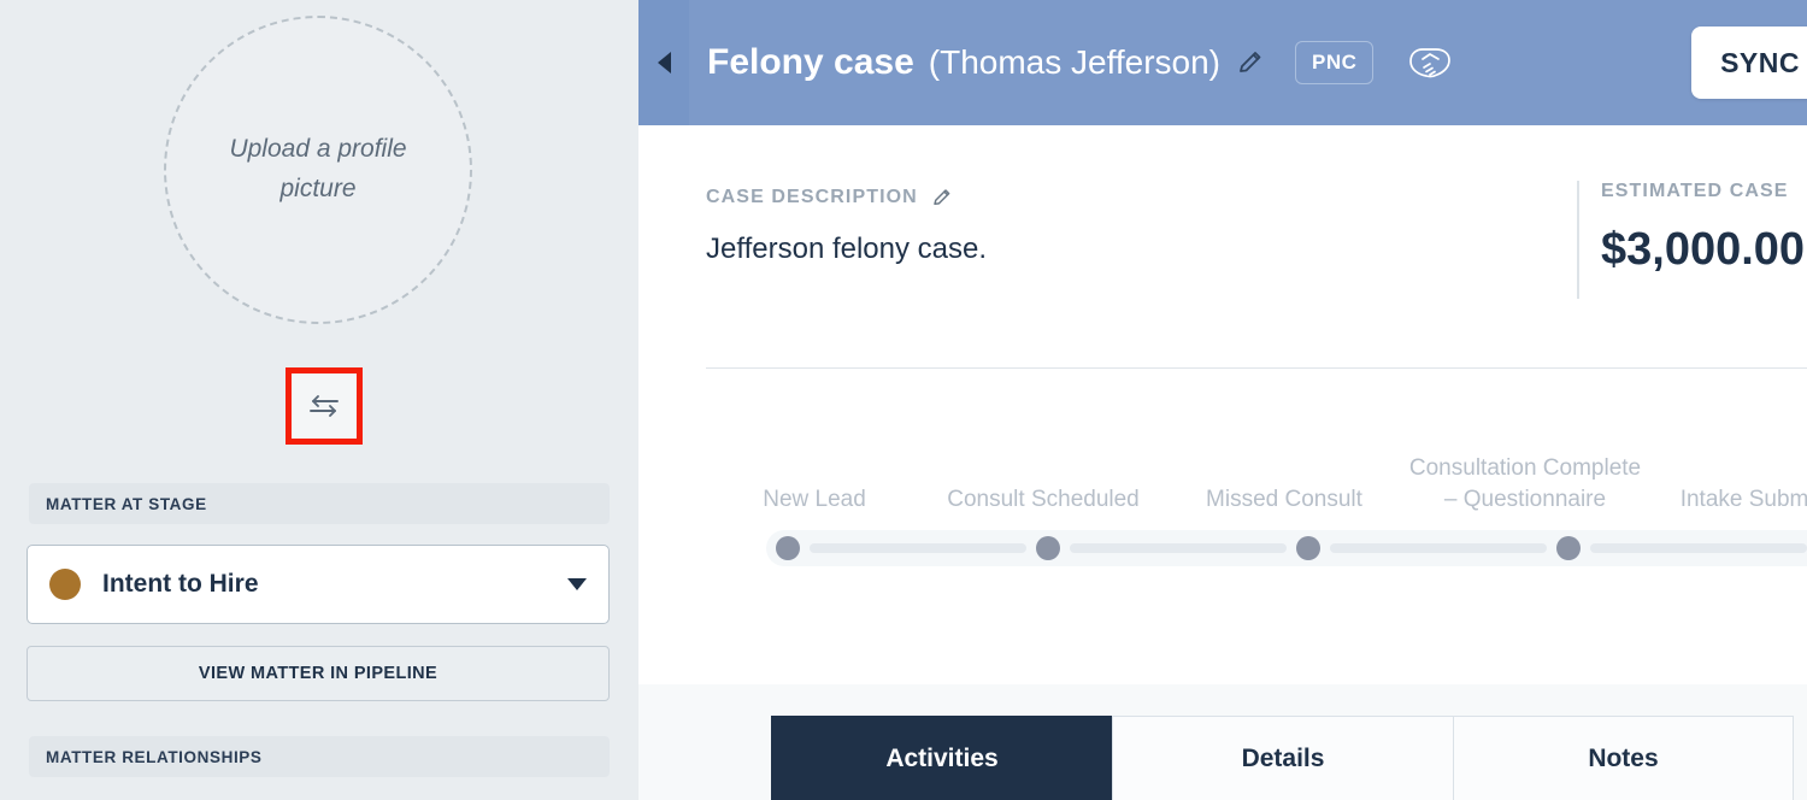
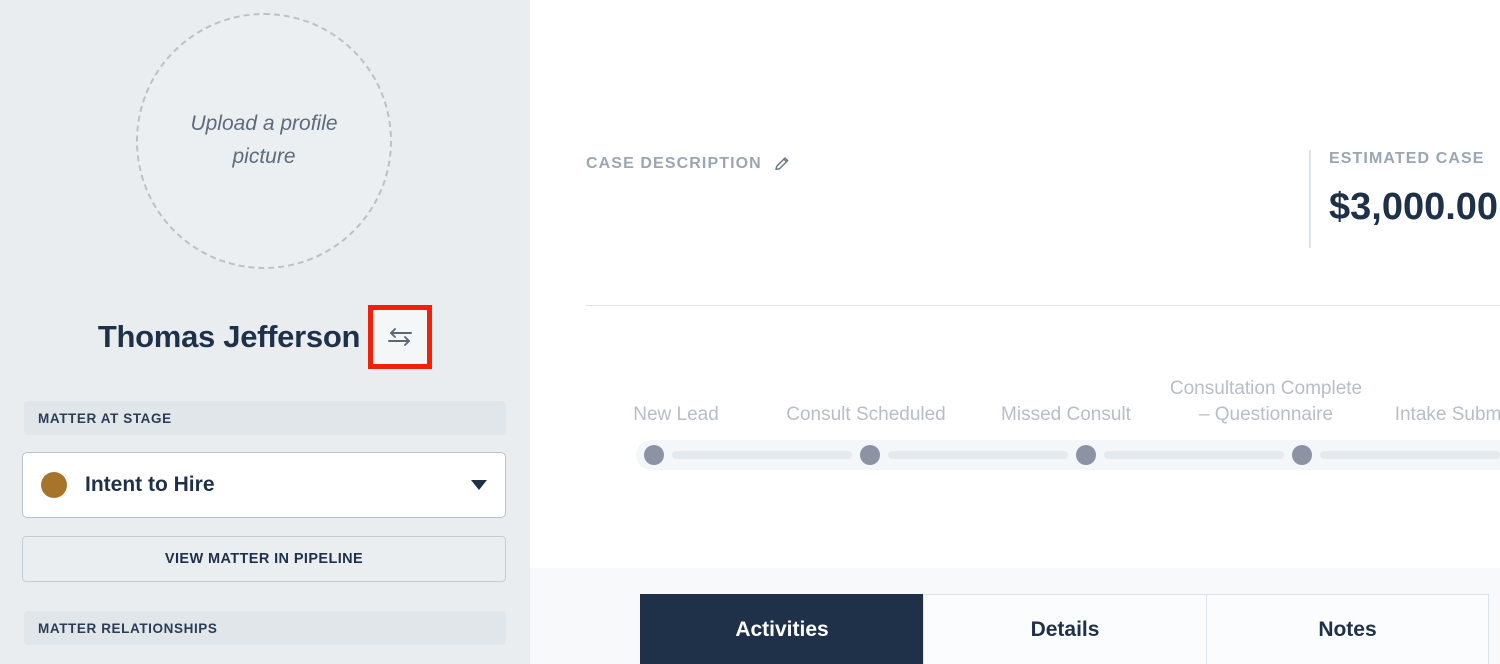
  Upload a profile picture
+ Thomas Jefferson
  MATTER AT STAGE
  Intent to Hire
  VIEW MATTER IN PIPELINE
  MATTER RELATIONSHIPS
- Felony case
- (Thomas Jefferson)
- PNC
- SYNC
  CASE DESCRIPTION
- Jefferson felony case.
  ESTIMATED CASE
  $3,000.00
  New Lead
  Consult Scheduled
  Missed Consult
  Consultation Complete – Questionnaire
  Activities
  Details
  Notes
